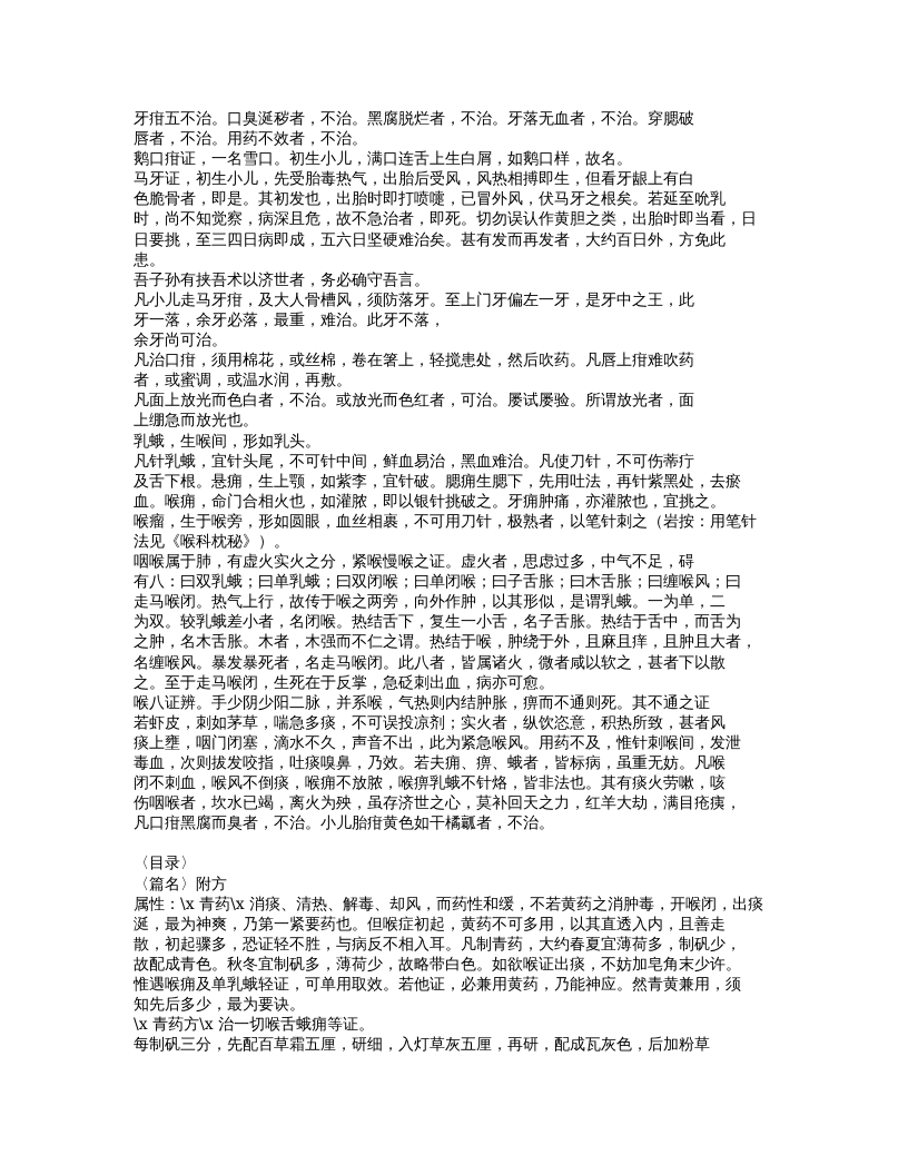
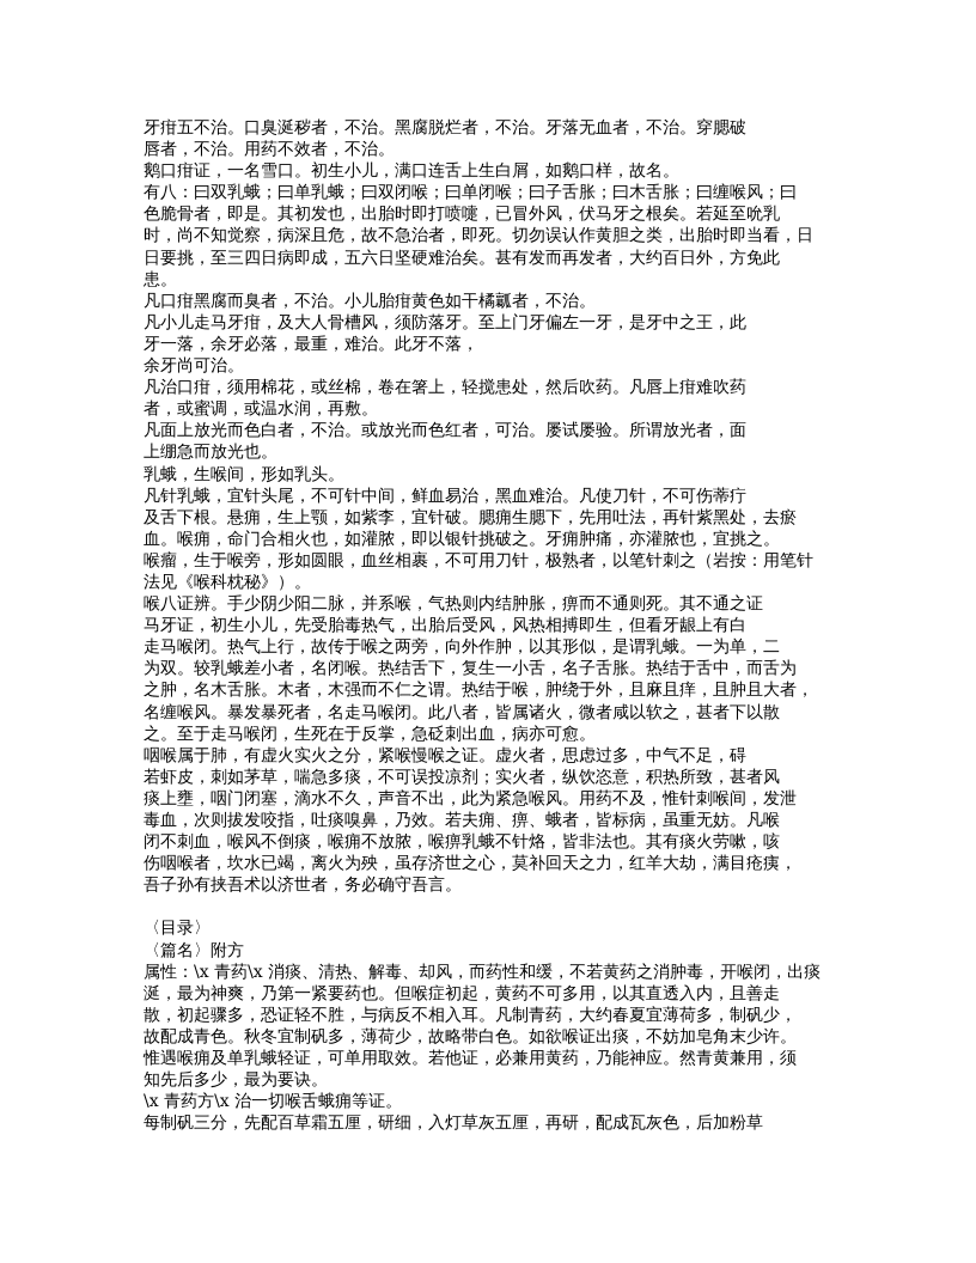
  牙疳五不治。口臭涎秽者，不治。黑腐脱烂者，不治。牙落无血者，不治。穿腮破
  唇者，不治。用药不效者，不治。
  鹅口疳证，一名雪口。初生小儿，满口连舌上生白屑，如鹅口样，故名。
- 马牙证，初生小儿，先受胎毒热气，出胎后受风，风热相搏即生，但看牙龈上有白
+ 有八：曰双乳蛾；曰单乳蛾；曰双闭喉；曰单闭喉；曰子舌胀；曰木舌胀；曰缠喉风；曰
  色脆骨者，即是。其初发也，出胎时即打喷嚏，已冒外风，伏马牙之根矣。若延至吮乳
  时，尚不知觉察，病深且危，故不急治者，即死。切勿误认作黄胆之类，出胎时即当看，日
  日要挑，至三四日病即成，五六日坚硬难治矣。甚有发而再发者，大约百日外，方免此
  患。
- 吾子孙有挟吾术以济世者，务必确守吾言。
+ 凡口疳黑腐而臭者，不治。小儿胎疳黄色如干橘瓤者，不治。
  凡小儿走马牙疳，及大人骨槽风，须防落牙。至上门牙偏左一牙，是牙中之王，此
  牙一落，余牙必落，最重，难治。此牙不落，
  余牙尚可治。
  凡治口疳，须用棉花，或丝棉，卷在箸上，轻搅患处，然后吹药。凡唇上疳难吹药
  者，或蜜调，或温水润，再敷。
  凡面上放光而色白者，不治。或放光而色红者，可治。屡试屡验。所谓放光者，面
  上绷急而放光也。
  乳蛾，生喉间，形如乳头。
  凡针乳蛾，宜针头尾，不可针中间，鲜血易治，黑血难治。凡使刀针，不可伤蒂疔
  及舌下根。悬痈，生上颚，如紫李，宜针破。腮痈生腮下，先用吐法，再针紫黑处，去瘀
  血。喉痈，命门合相火也，如灌脓，即以银针挑破之。牙痈肿痛，亦灌脓也，宜挑之。
  喉瘤，生于喉旁，形如圆眼，血丝相裹，不可用刀针，极熟者，以笔针刺之（岩按：用笔针
  法见《喉科枕秘》）。
- 咽喉属于肺，有虚火实火之分，紧喉慢喉之证。虚火者，思虑过多，中气不足，碍
+ 喉八证辨。手少阴少阳二脉，并系喉，气热则内结肿胀，痹而不通则死。其不通之证
- 有八：曰双乳蛾；曰单乳蛾；曰双闭喉；曰单闭喉；曰子舌胀；曰木舌胀；曰缠喉风；曰
+ 马牙证，初生小儿，先受胎毒热气，出胎后受风，风热相搏即生，但看牙龈上有白
  走马喉闭。热气上行，故传于喉之两旁，向外作肿，以其形似，是谓乳蛾。一为单，二
  为双。较乳蛾差小者，名闭喉。热结舌下，复生一小舌，名子舌胀。热结于舌中，而舌为
  之肿，名木舌胀。木者，木强而不仁之谓。热结于喉，肿绕于外，且麻且痒，且肿且大者，
  名缠喉风。暴发暴死者，名走马喉闭。此八者，皆属诸火，微者咸以软之，甚者下以散
  之。至于走马喉闭，生死在于反掌，急砭刺出血，病亦可愈。
- 喉八证辨。手少阴少阳二脉，并系喉，气热则内结肿胀，痹而不通则死。其不通之证
+ 咽喉属于肺，有虚火实火之分，紧喉慢喉之证。虚火者，思虑过多，中气不足，碍
  若虾皮，刺如茅草，喘急多痰，不可误投凉剂；实火者，纵饮恣意，积热所致，甚者风
  痰上壅，咽门闭塞，滴水不久，声音不出，此为紧急喉风。用药不及，惟针刺喉间，发泄
  毒血，次则拔发咬指，吐痰嗅鼻，乃效。若夫痈、痹、蛾者，皆标病，虽重无妨。凡喉
  闭不刺血，喉风不倒痰，喉痈不放脓，喉痹乳蛾不针烙，皆非法也。其有痰火劳嗽，咳
  伤咽喉者，坎水已竭，离火为殃，虽存济世之心，莫补回天之力，红羊大劫，满目疮痍，
- 凡口疳黑腐而臭者，不治。小儿胎疳黄色如干橘瓤者，不治。
+ 吾子孙有挟吾术以济世者，务必确守吾言。
  〈目录〉
  〈篇名〉附方
  属性：\x 青药\x 消痰、清热、解毒、却风，而药性和缓，不若黄药之消肿毒，开喉闭，出痰
  涎，最为神爽，乃第一紧要药也。但喉症初起，黄药不可多用，以其直透入内，且善走
  散，初起骤多，恐证轻不胜，与病反不相入耳。凡制青药，大约春夏宜薄荷多，制矾少，
  故配成青色。秋冬宜制矾多，薄荷少，故略带白色。如欲喉证出痰，不妨加皂角末少许。
  惟遇喉痈及单乳蛾轻证，可单用取效。若他证，必兼用黄药，乃能神应。然青黄兼用，须
  知先后多少，最为要诀。
  \x 青药方\x 治一切喉舌蛾痈等证。
  每制矾三分，先配百草霜五厘，研细，入灯草灰五厘，再研，配成瓦灰色，后加粉草
